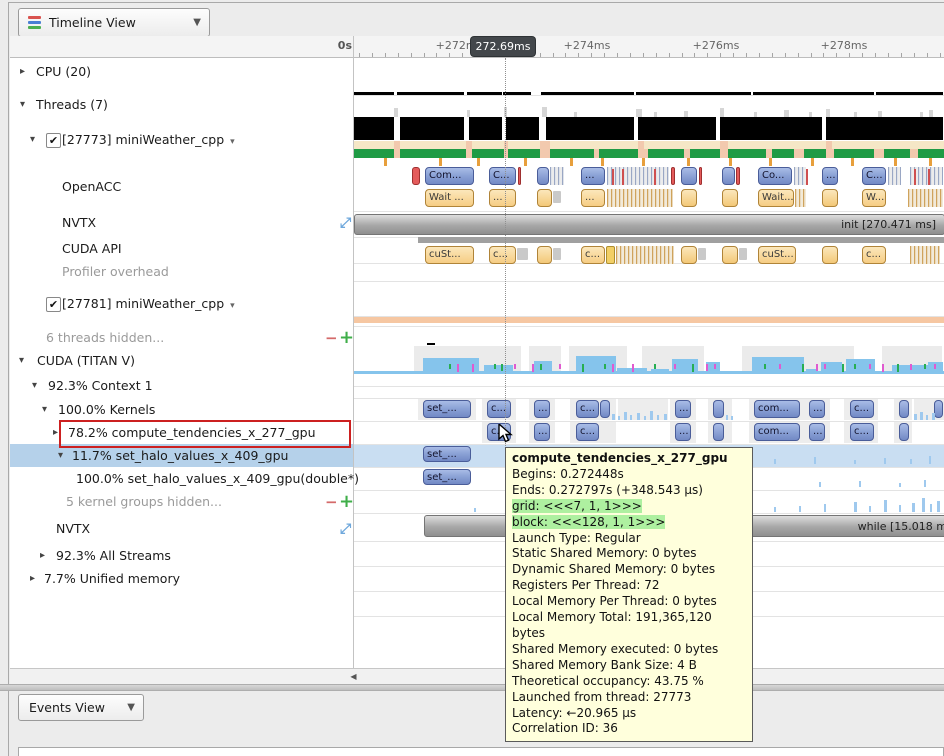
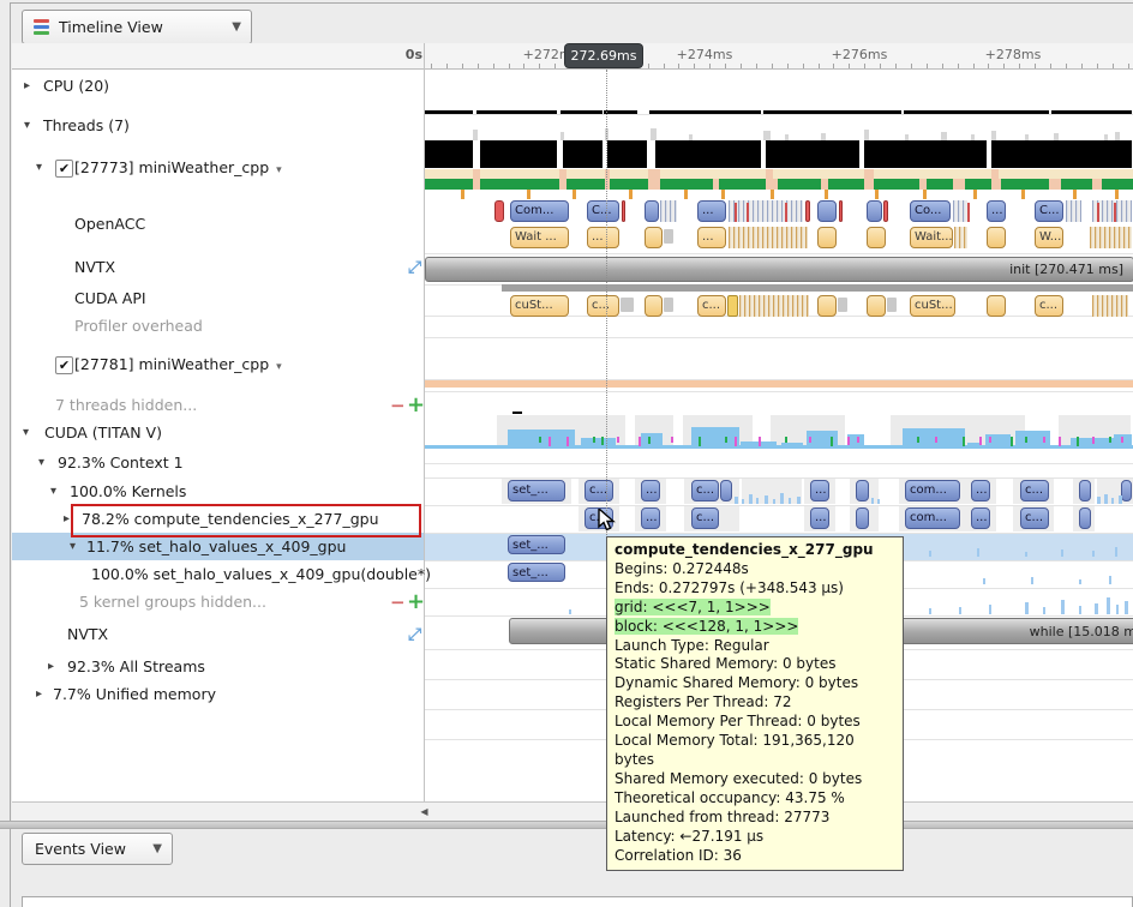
  Timeline View
  ▼
  0s
  +274ms
  +276ms
  +278ms
  272.69ms
  ▸
  CPU (20)
  ▾
  Threads (7)
  ▾
  ✔
  [27773] miniWeather_cpp ▾
  OpenACC
  NVTX
  ⤢
  CUDA API
  Profiler overhead
  ✔
  [27781] miniWeather_cpp ▾
- 6 threads hidden...
+ 7 threads hidden...
  −
  +
  ▾
  CUDA (TITAN V)
  ▾
  92.3% Context 1
  ▾
  100.0% Kernels
  ▸
  78.2% compute_tendencies_x_277_gpu
  ▾
  11.7% set_halo_values_x_409_gpu
  100.0% set_halo_values_x_409_gpu(double*)
  5 kernel groups hidden...
  −
  +
  NVTX
  ⤢
  ▸
  92.3% All Streams
  ▸
  7.7% Unified memory
  Com...
  C...
  ...
  Co...
  ...
  C...
  Wait ...
  ...
  ...
  Wait...
  W...
  init [270.471 ms]
  cuSt...
  c...
  c...
  cuSt...
  c...
  set_...
  c...
  ...
  c...
  ...
  com...
  ...
  c...
  ...
  c...
  ...
  com...
  ...
  c...
  set_...
  set_...
  while [15.018 m
  compute_tendencies_x_277_gpu
  Begins: 0.272448s
  Ends: 0.272797s (+348.543 µs)
  grid: <<<7, 1, 1>>>
  block: <<<128, 1, 1>>>
  Launch Type: Regular
  Static Shared Memory: 0 bytes
  Dynamic Shared Memory: 0 bytes
  Registers Per Thread: 72
  Local Memory Per Thread: 0 bytes
  Local Memory Total: 191,365,120 bytes
  Shared Memory executed: 0 bytes
- Shared Memory Bank Size: 4 B
  Theoretical occupancy: 43.75 %
  Launched from thread: 27773
- Latency: ←20.965 µs
+ Latency: ←27.191 µs
  Correlation ID: 36
  ◀
  Events View
  ▼
